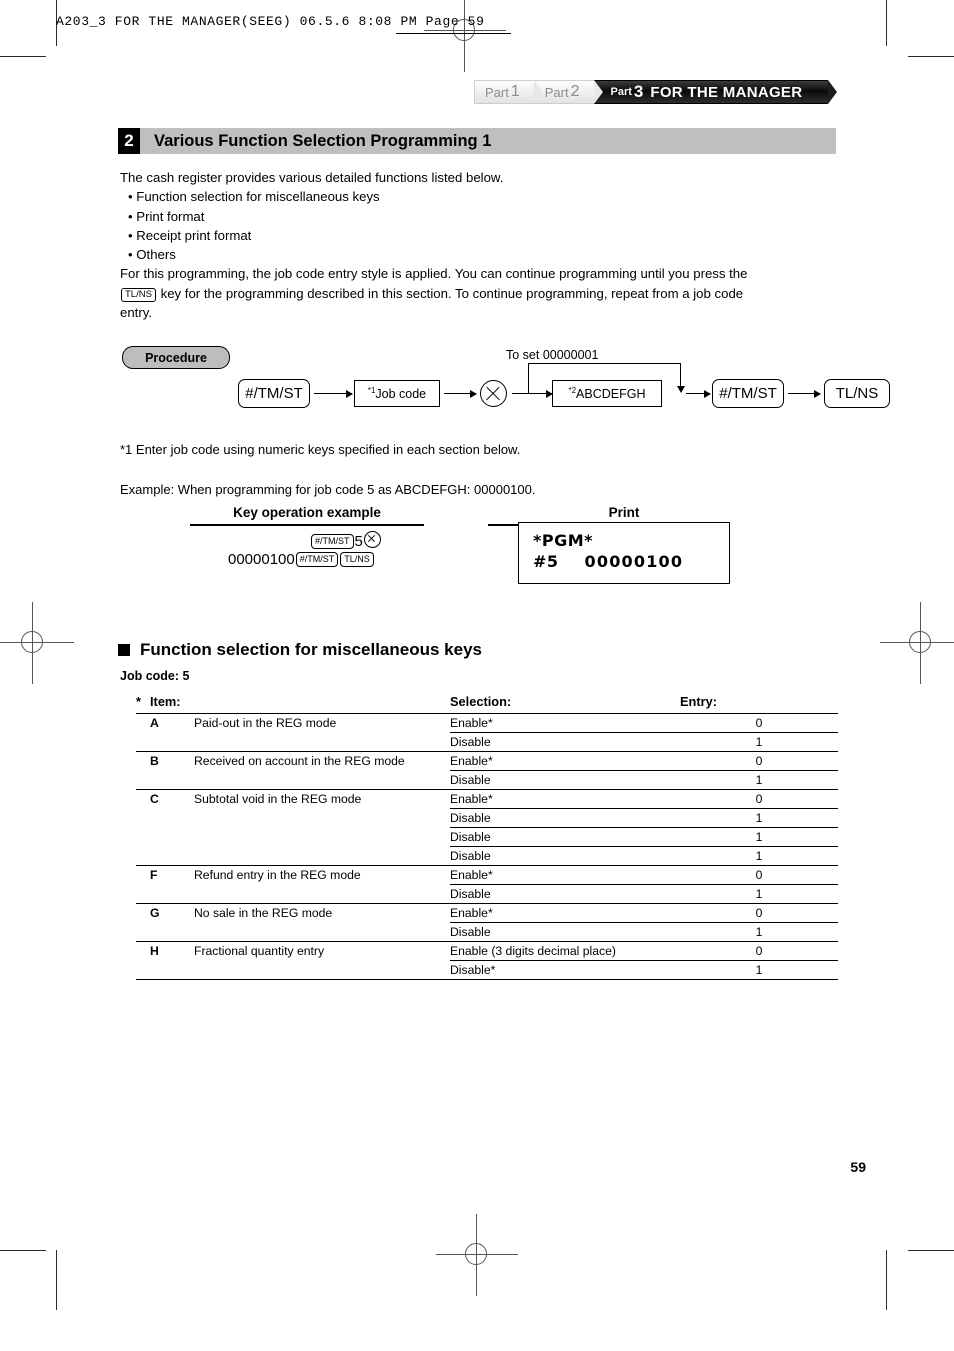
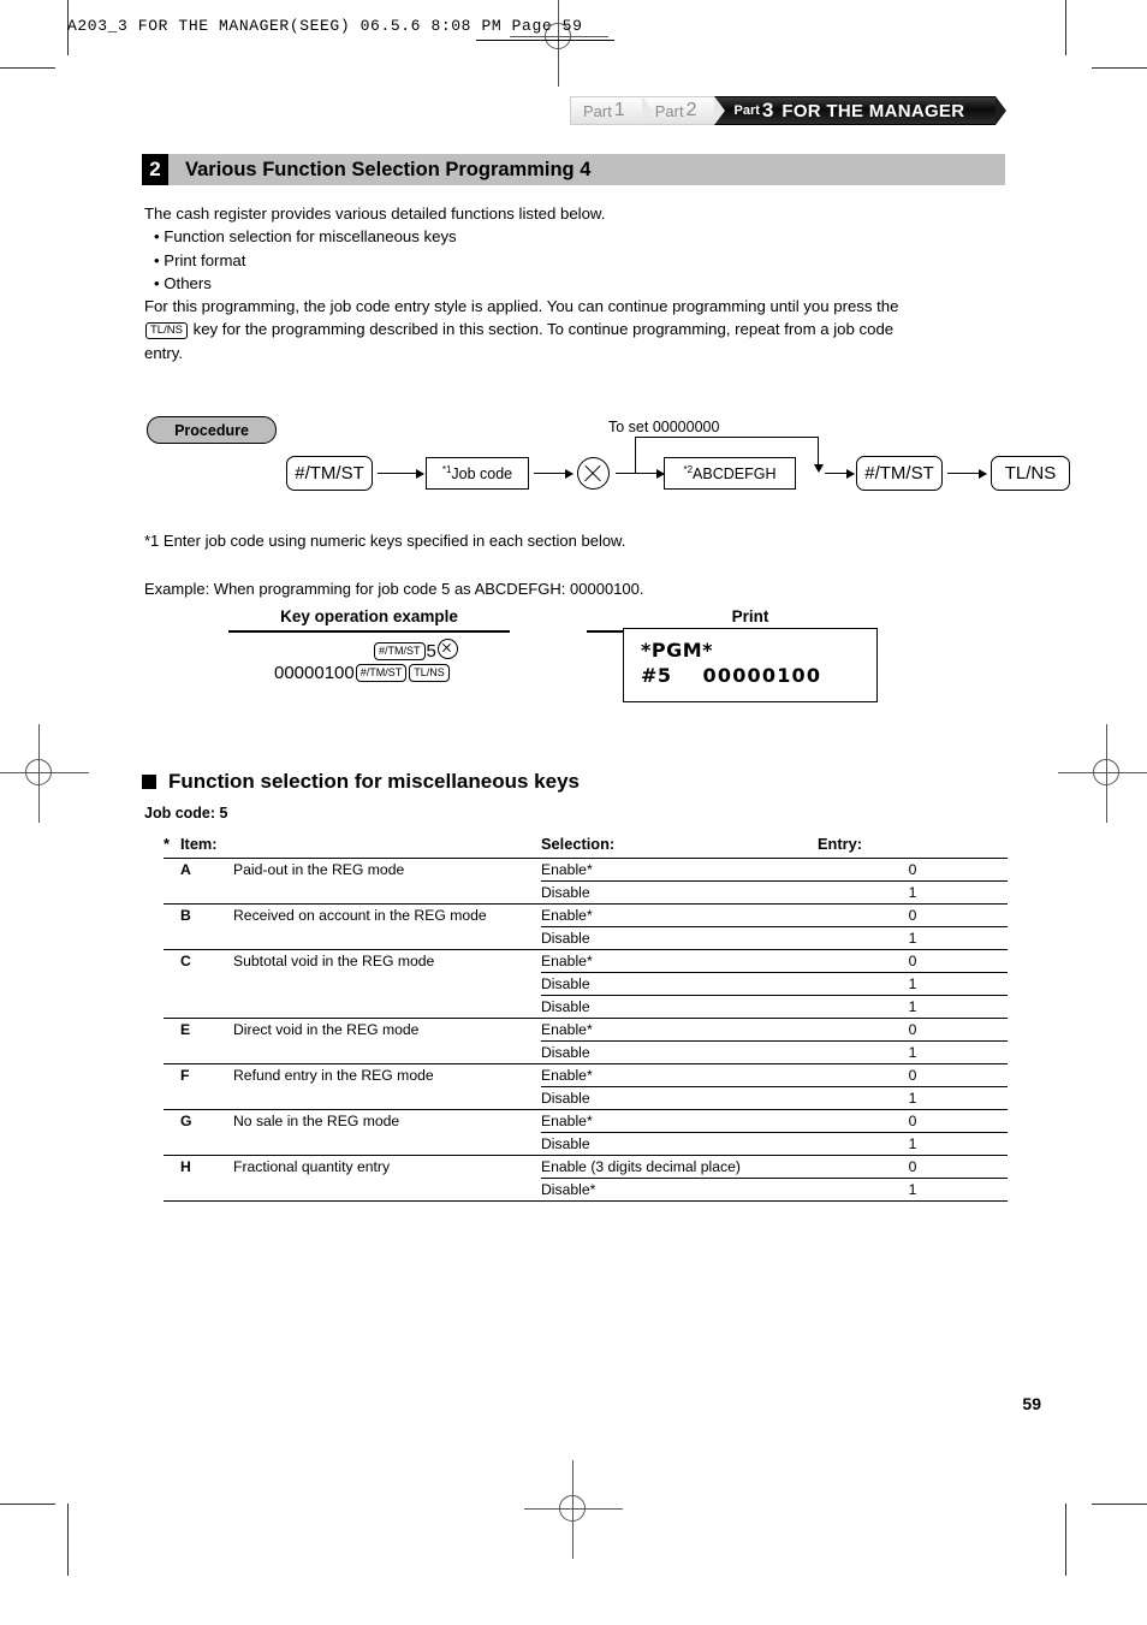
  A203_3 FOR THE MANAGER(SEEG) 06.5.6 8:08 PM Page 59
  Part
  1
  Part
  2
  Part
  3
  FOR THE MANAGER
  2
- Various Function Selection Programming 1
+ Various Function Selection Programming 4
  The cash register provides various detailed functions listed below.
  • Function selection for miscellaneous keys
  • Print format
- • Receipt print format
  • Others
  For this programming, the job code entry style is applied. You can continue programming until you press the
  TL/NS key for the programming described in this section. To continue programming, repeat from a job code
  entry.
  Procedure
- To set 00000001
+ To set 00000000
  #/TM/ST
  *1Job code
  *2ABCDEFGH
  #/TM/ST
  TL/NS
  *1 Enter job code using numeric keys specified in each section below.
  Example: When programming for job code 5 as ABCDEFGH: 00000100.
  Key operation example
  Print
  #/TM/ST 5
  00000100 #/TM/ST TL/NS
  *PGM*
  #5 00000100
  Function selection for miscellaneous keys
  Job code: 5
  *	Item:		Selection:	Entry:
  	A	Paid-out in the REG mode	Enable*	0
  			Disable	1
  	B	Received on account in the REG mode	Enable*	0
  			Disable	1
  	C	Subtotal void in the REG mode	Enable*	0
  			Disable	1
  			Disable	1
+ 	E	Direct void in the REG mode	Enable*	0
  			Disable	1
  	F	Refund entry in the REG mode	Enable*	0
  			Disable	1
  	G	No sale in the REG mode	Enable*	0
  			Disable	1
  	H	Fractional quantity entry	Enable (3 digits decimal place)	0
  			Disable*	1
  59
